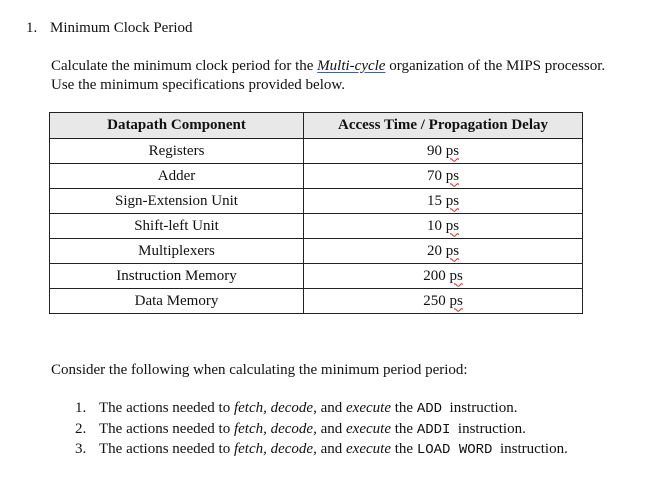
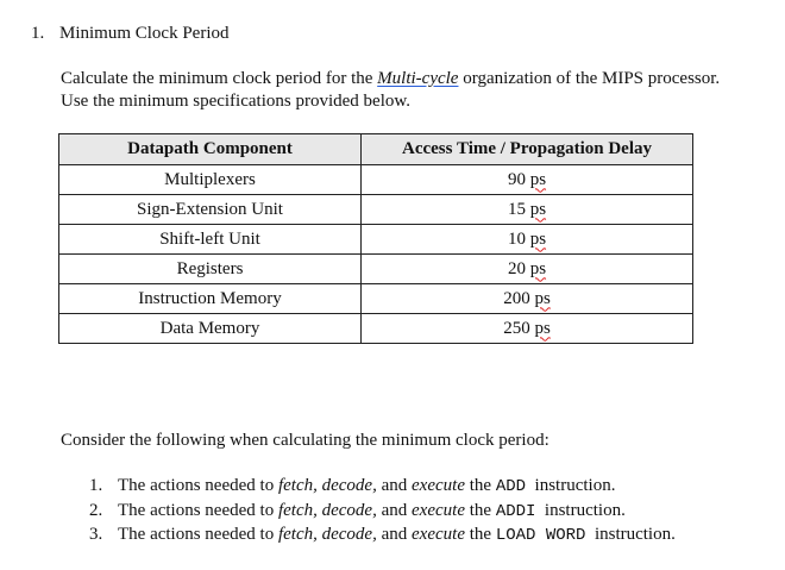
  1. Minimum Clock Period
  Calculate the minimum clock period for the Multi-cycle organization of the MIPS processor.
  Use the minimum specifications provided below.
  Datapath Component	Access Time / Propagation Delay
- Registers	90 ps
+ Multiplexers	90 ps
- Adder	70 ps
  Sign-Extension Unit	15 ps
  Shift-left Unit	10 ps
- Multiplexers	20 ps
+ Registers	20 ps
  Instruction Memory	200 ps
  Data Memory	250 ps
- Consider the following when calculating the minimum period period:
+ Consider the following when calculating the minimum clock period:
  1. The actions needed to fetch, decode, and execute the ADD instruction.
  2. The actions needed to fetch, decode, and execute the ADDI instruction.
  3. The actions needed to fetch, decode, and execute the LOAD WORD instruction.
